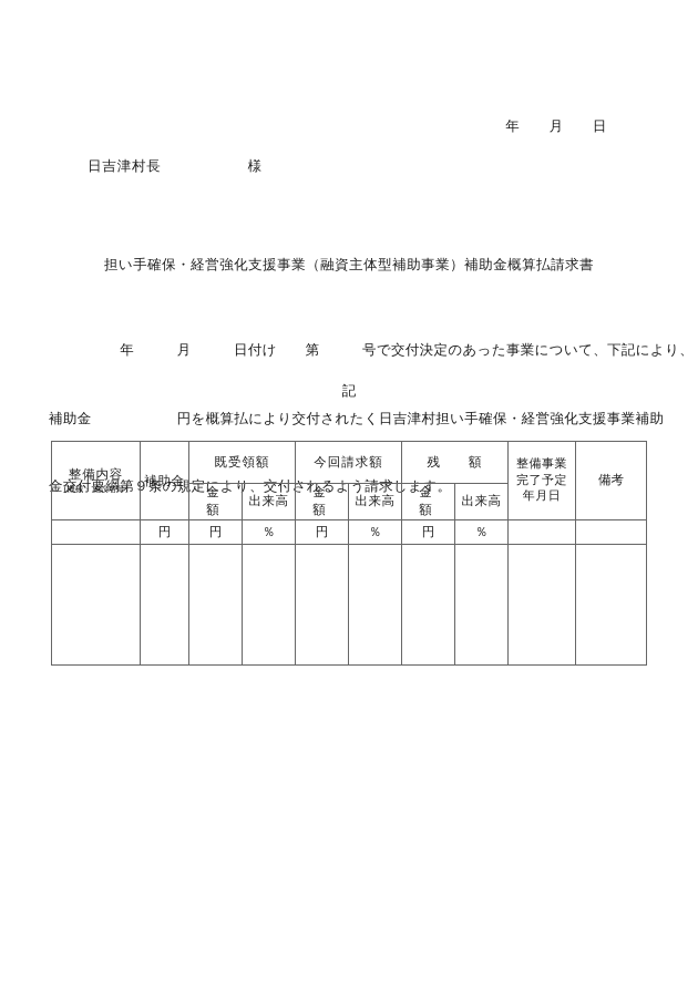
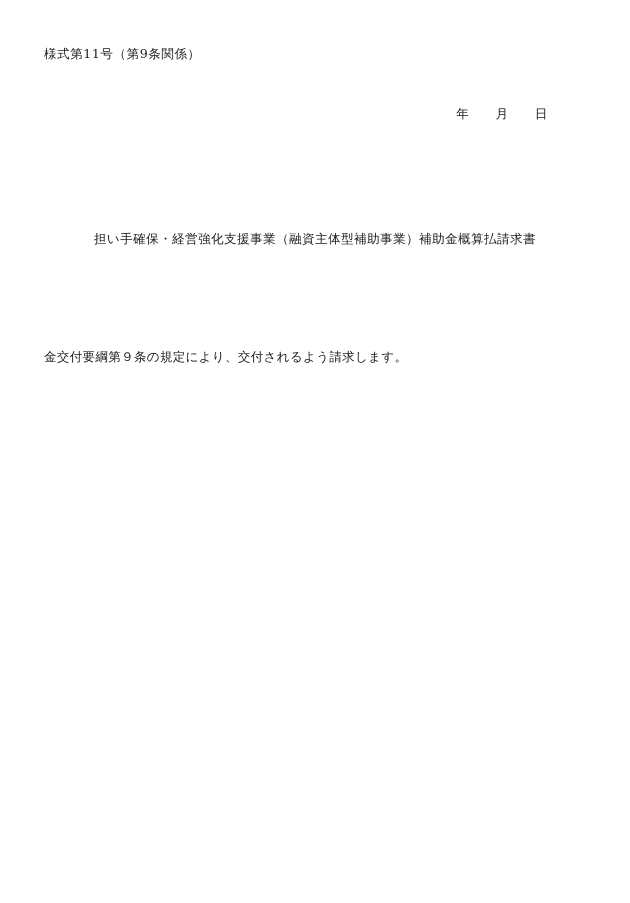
+ 様式第11号（第9条関係）
  年 月 日
- 日吉津村長 様
  担い手確保・経営強化支援事業（融資主体型補助事業）補助金概算払請求書
- 年 月 日付け 第 号で交付決定のあった事業について、下記により、
- 補助金 円を概算払により交付されたく日吉津村担い手確保・経営強化支援事業補助
  金交付要綱第９条の規定により、交付されるよう請求します。
- 記
- 整備内容 (機械・施設名等)	補助金	既受領額	今回請求額	残 額	整備事業 完了予定 年月日	備考
- 金 額	出来高	金 額	出来高	金 額	出来高
- 	円	円	％	円	％	円	％
